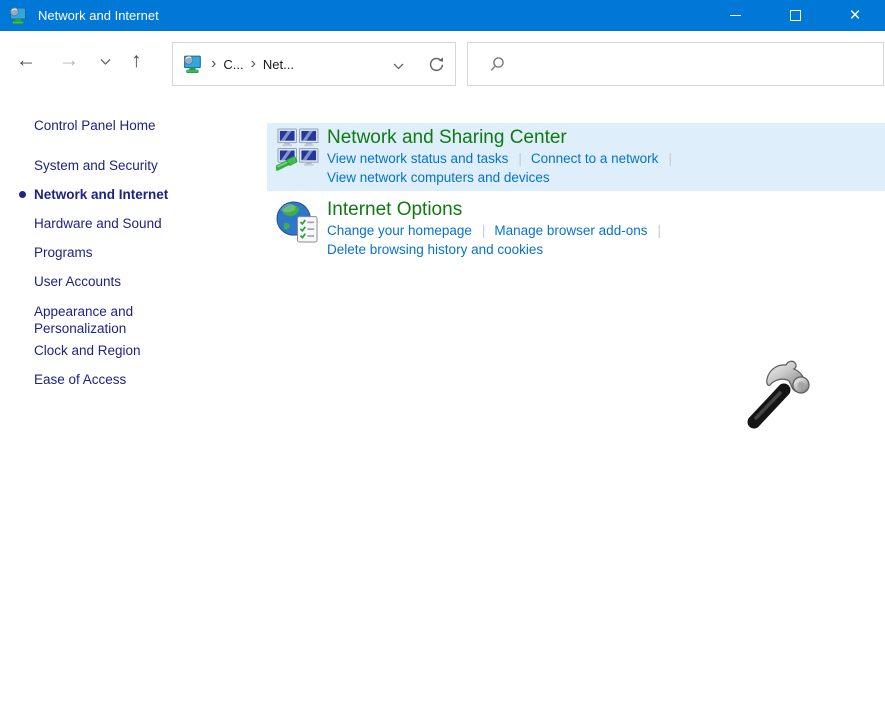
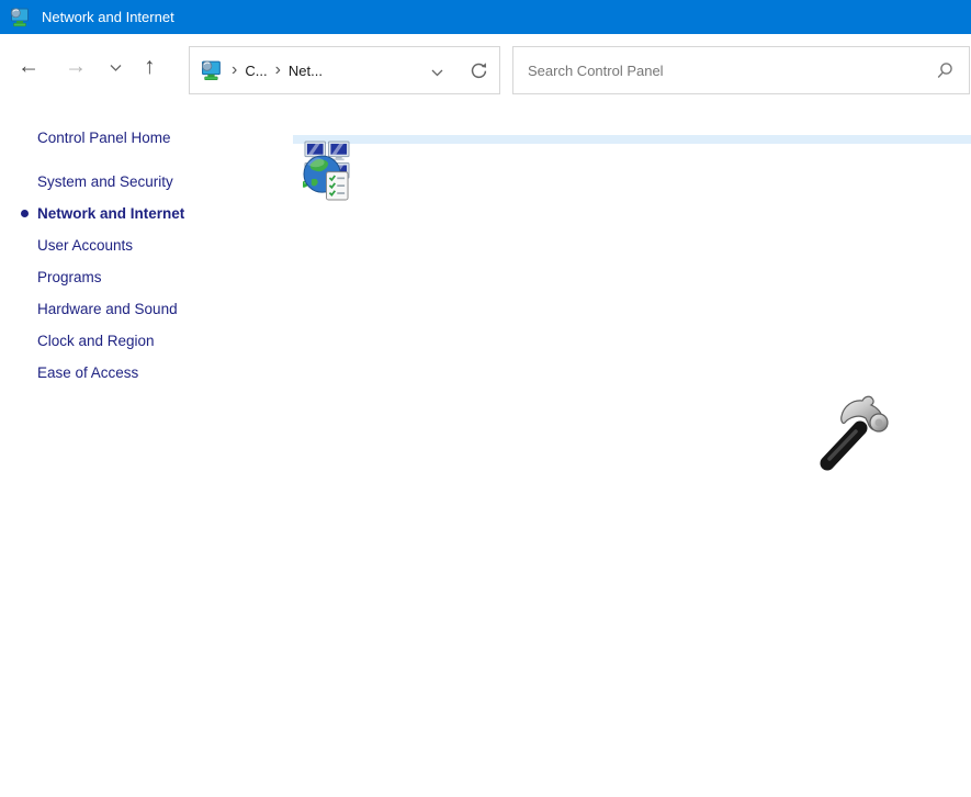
  Network and Internet
- ×
  ←
  →
  ↑
  ›
  C...
  ›
  Net...
+ Search Control Panel
  Control Panel Home
  System and Security
  Network and Internet
- Hardware and Sound
+ User Accounts
  Programs
- User Accounts
+ Hardware and Sound
- Appearance and Personalization
  Clock and Region
  Ease of Access
- Network and Sharing Center
- View network status and tasks | Connect to a network |
- View network computers and devices
- Internet Options
- Change your homepage | Manage browser add-ons |
- Delete browsing history and cookies
